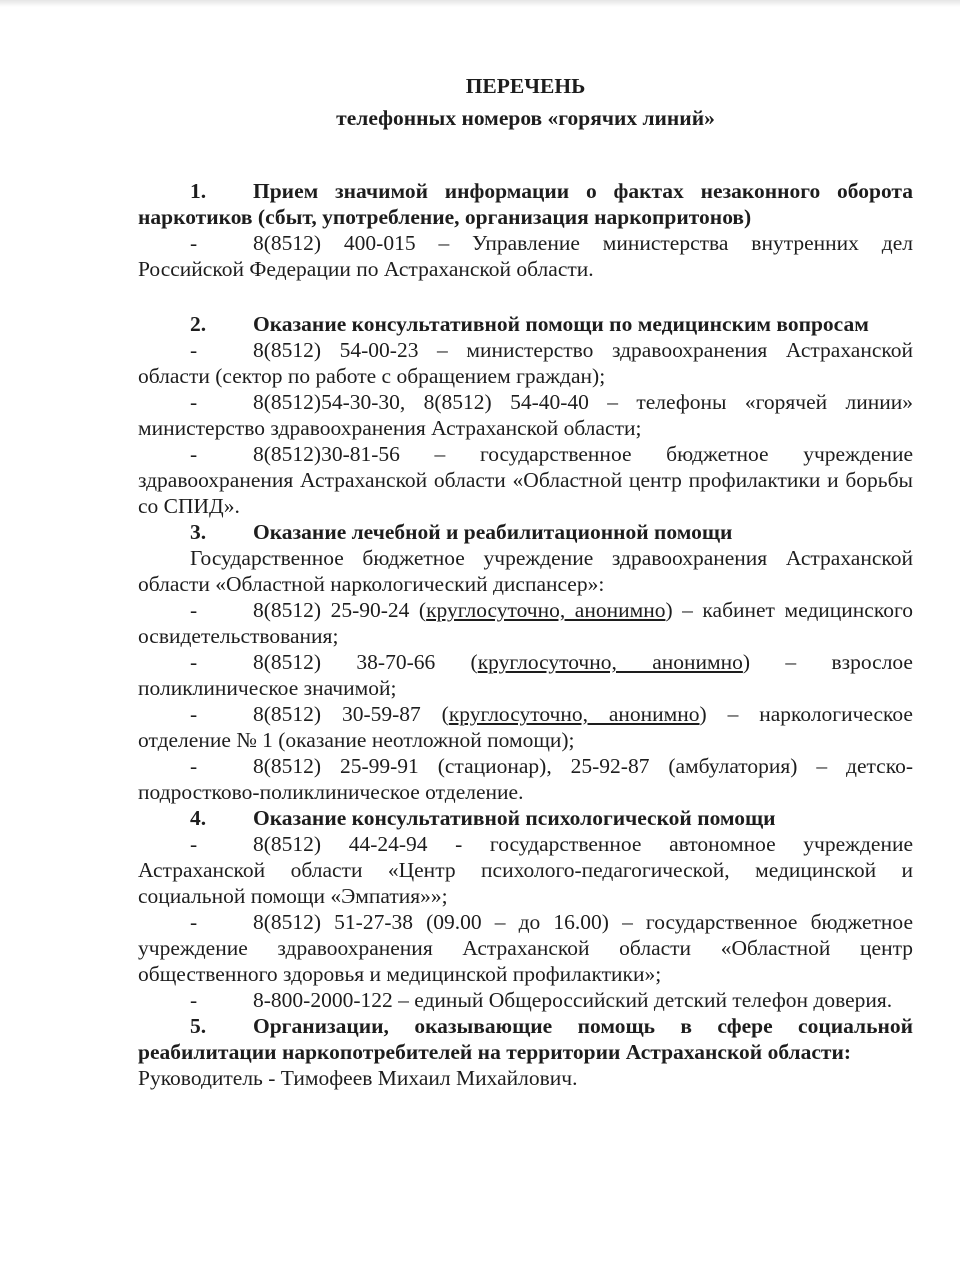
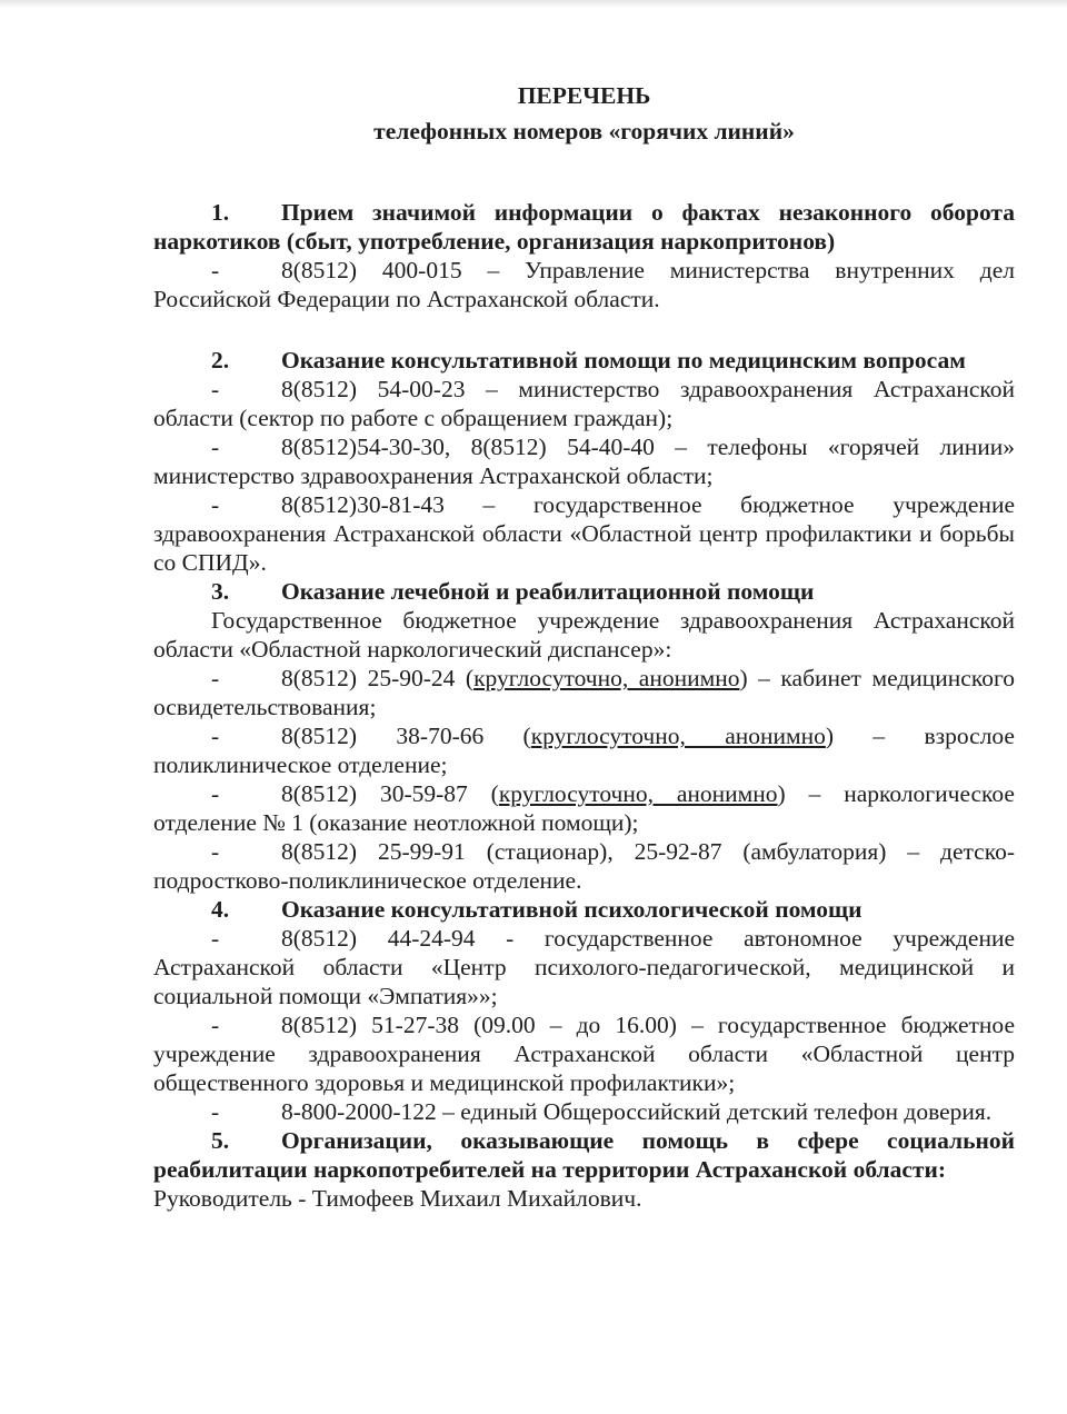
  ПЕРЕЧЕНЬ
  телефонных номеров «горячих линий»
  1. Прием значимой информации о фактах незаконного оборота наркотиков (сбыт, употребление, организация наркопритонов)
  - 8(8512) 400-015 – Управление министерства внутренних дел Российской Федерации по Астраханской области.
  2. Оказание консультативной помощи по медицинским вопросам
  - 8(8512) 54-00-23 – министерство здравоохранения Астраханской области (сектор по работе с обращением граждан);
  - 8(8512)54-30-30, 8(8512) 54-40-40 – телефоны «горячей линии» министерство здравоохранения Астраханской области;
- - 8(8512)30-81-56 – государственное бюджетное учреждение здравоохранения Астраханской области «Областной центр профилактики и борьбы со СПИД».
+ - 8(8512)30-81-43 – государственное бюджетное учреждение здравоохранения Астраханской области «Областной центр профилактики и борьбы со СПИД».
  3. Оказание лечебной и реабилитационной помощи
  Государственное бюджетное учреждение здравоохранения Астраханской области «Областной наркологический диспансер»:
  - 8(8512) 25-90-24 (круглосуточно, анонимно) – кабинет медицинского освидетельствования;
- - 8(8512) 38-70-66 (круглосуточно, анонимно) – взрослое поликлиническое значимой;
+ - 8(8512) 38-70-66 (круглосуточно, анонимно) – взрослое поликлиническое отделение;
  - 8(8512) 30-59-87 (круглосуточно, анонимно) – наркологическое отделение № 1 (оказание неотложной помощи);
  - 8(8512) 25-99-91 (стационар), 25-92-87 (амбулатория) – детско-подростково-поликлиническое отделение.
  4. Оказание консультативной психологической помощи
  - 8(8512) 44-24-94 - государственное автономное учреждение Астраханской области «Центр психолого-педагогической, медицинской и социальной помощи «Эмпатия»»;
  - 8(8512) 51-27-38 (09.00 – до 16.00) – государственное бюджетное учреждение здравоохранения Астраханской области «Областной центр общественного здоровья и медицинской профилактики»;
  - 8-800-2000-122 – единый Общероссийский детский телефон доверия.
  5. Организации, оказывающие помощь в сфере социальной реабилитации наркопотребителей на территории Астраханской области:
  Руководитель - Тимофеев Михаил Михайлович.
